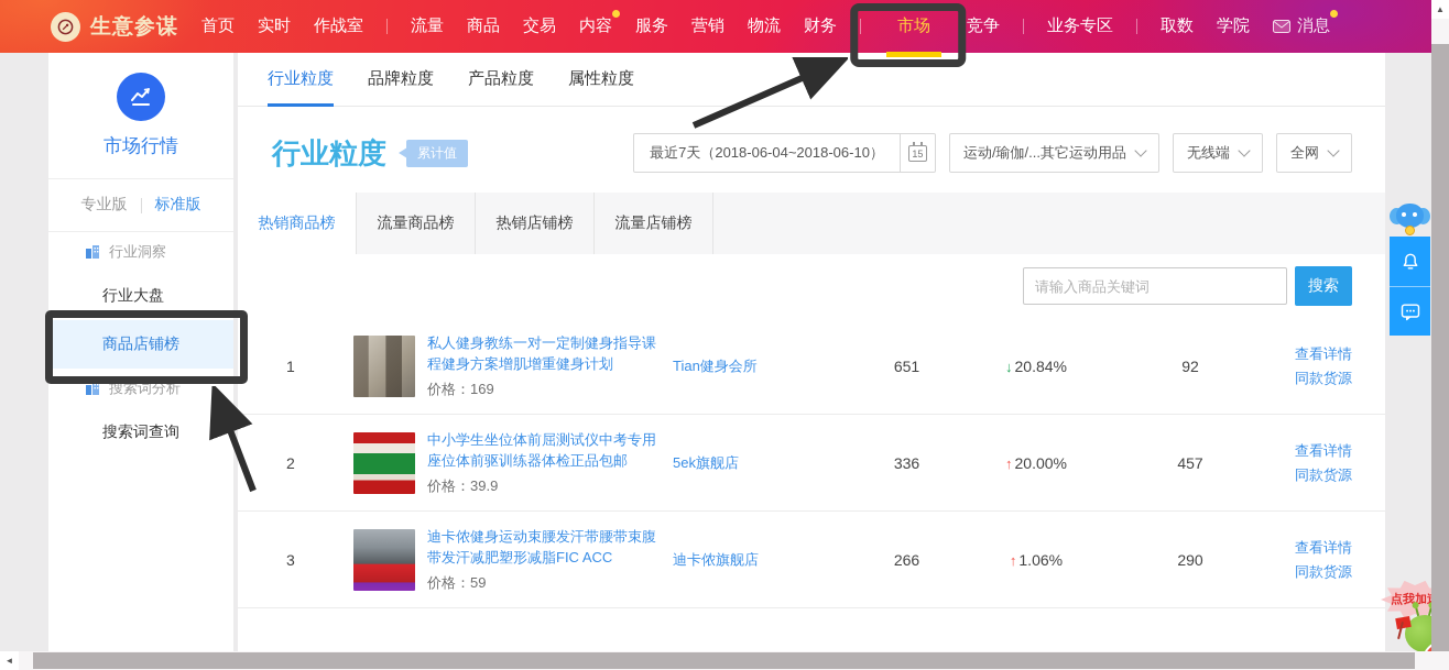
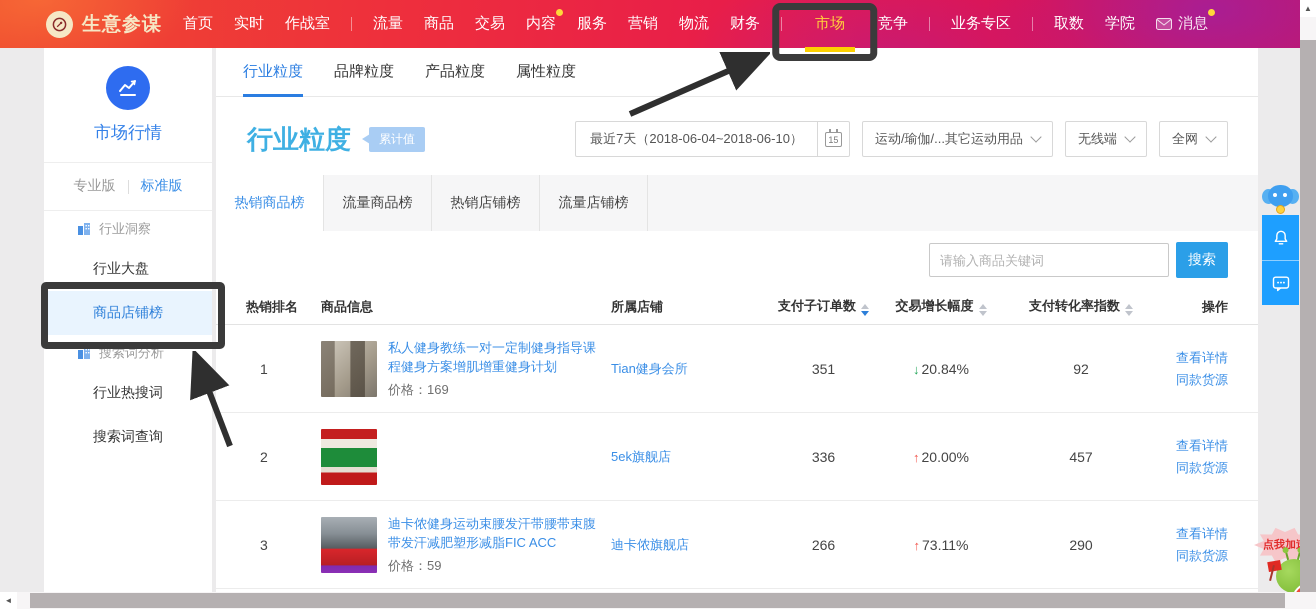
  生意参谋
  首页
  实时
  作战室
  流量
  商品
  交易
  内容
  服务
  营销
  物流
  财务
  市场
  竞争
  业务专区
  取数
  学院
  消息
  市场行情
  专业版
  标准版
  行业洞察
  行业大盘
  商品店铺榜
  搜索词分析
+ 行业热搜词
  搜索词查询
  行业粒度
  品牌粒度
  产品粒度
  属性粒度
  行业粒度
  累计值
  最近7天（2018-06-04~2018-06-10）
  15
  运动/瑜伽/...其它运动用品
  无线端
  全网
  热销商品榜
  流量商品榜
  热销店铺榜
  流量店铺榜
  请输入商品关键词
  搜索
+ 热销排名
+ 商品信息
+ 所属店铺
+ 支付子订单数
+ 交易增长幅度
+ 支付转化率指数
+ 操作
  1
  私人健身教练一对一定制健身指导课程健身方案增肌增重健身计划
  价格：169
  Tian健身会所
- 651
+ 351
  ↓ 20.84%
  92
  查看详情
  同款货源
  2
- 中小学生坐位体前屈测试仪中考专用座位体前驱训练器体检正品包邮
- 价格：39.9
  5ek旗舰店
  336
  ↑ 20.00%
  457
  查看详情
  同款货源
  3
  迪卡侬健身运动束腰发汗带腰带束腹带发汗减肥塑形减脂FIC ACC
  价格：59
  迪卡侬旗舰店
  266
- ↑ 1.06%
+ ↑ 73.11%
  290
  查看详情
  同款货源
  点我加
  ▲
  ◄
